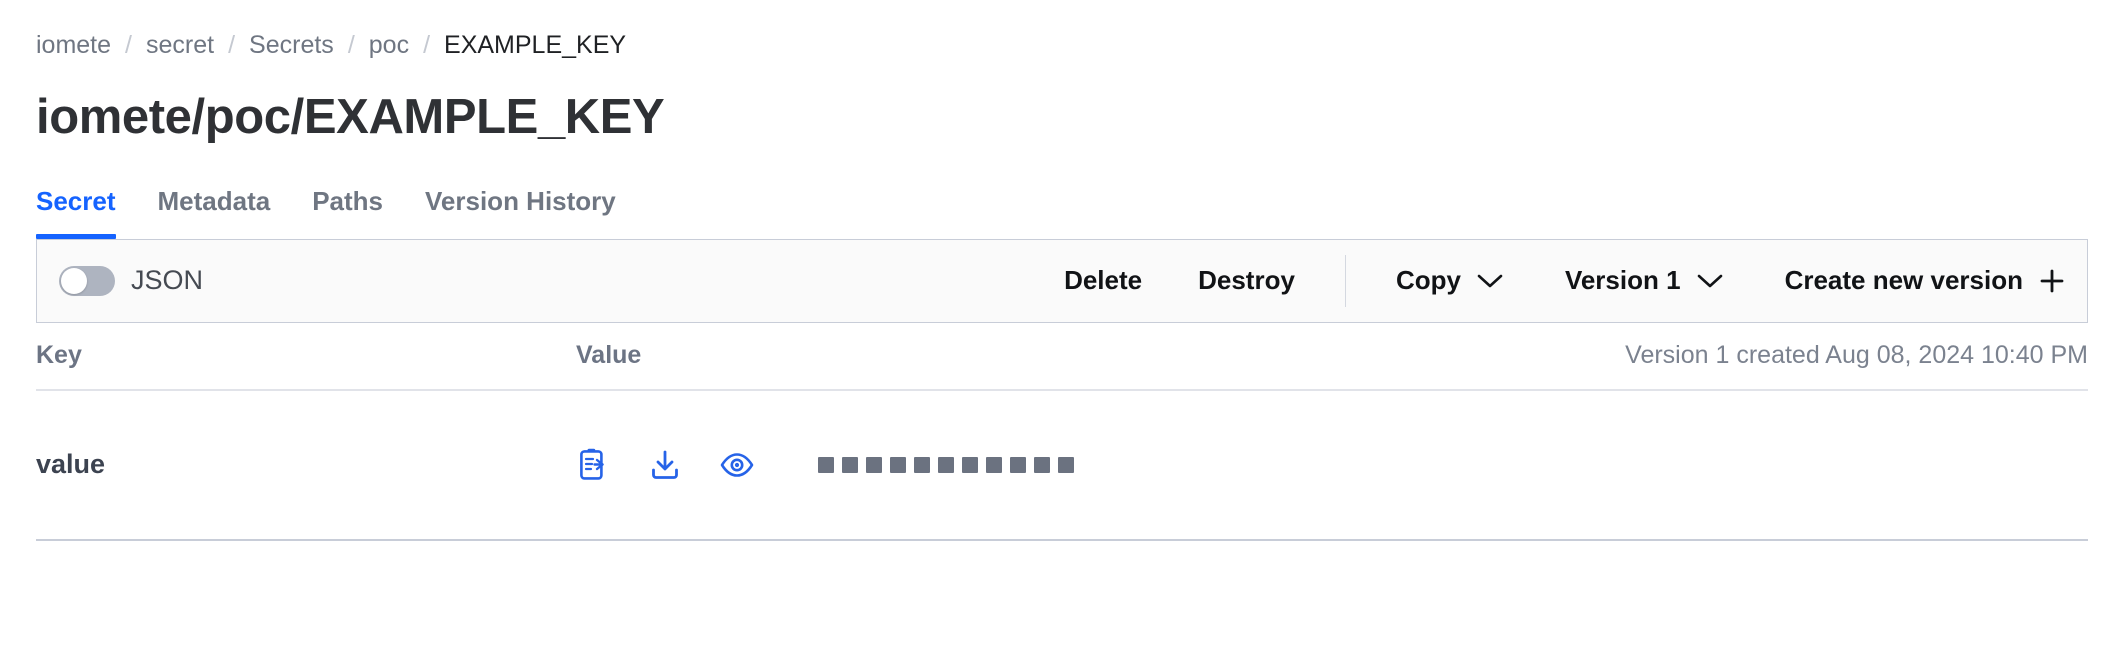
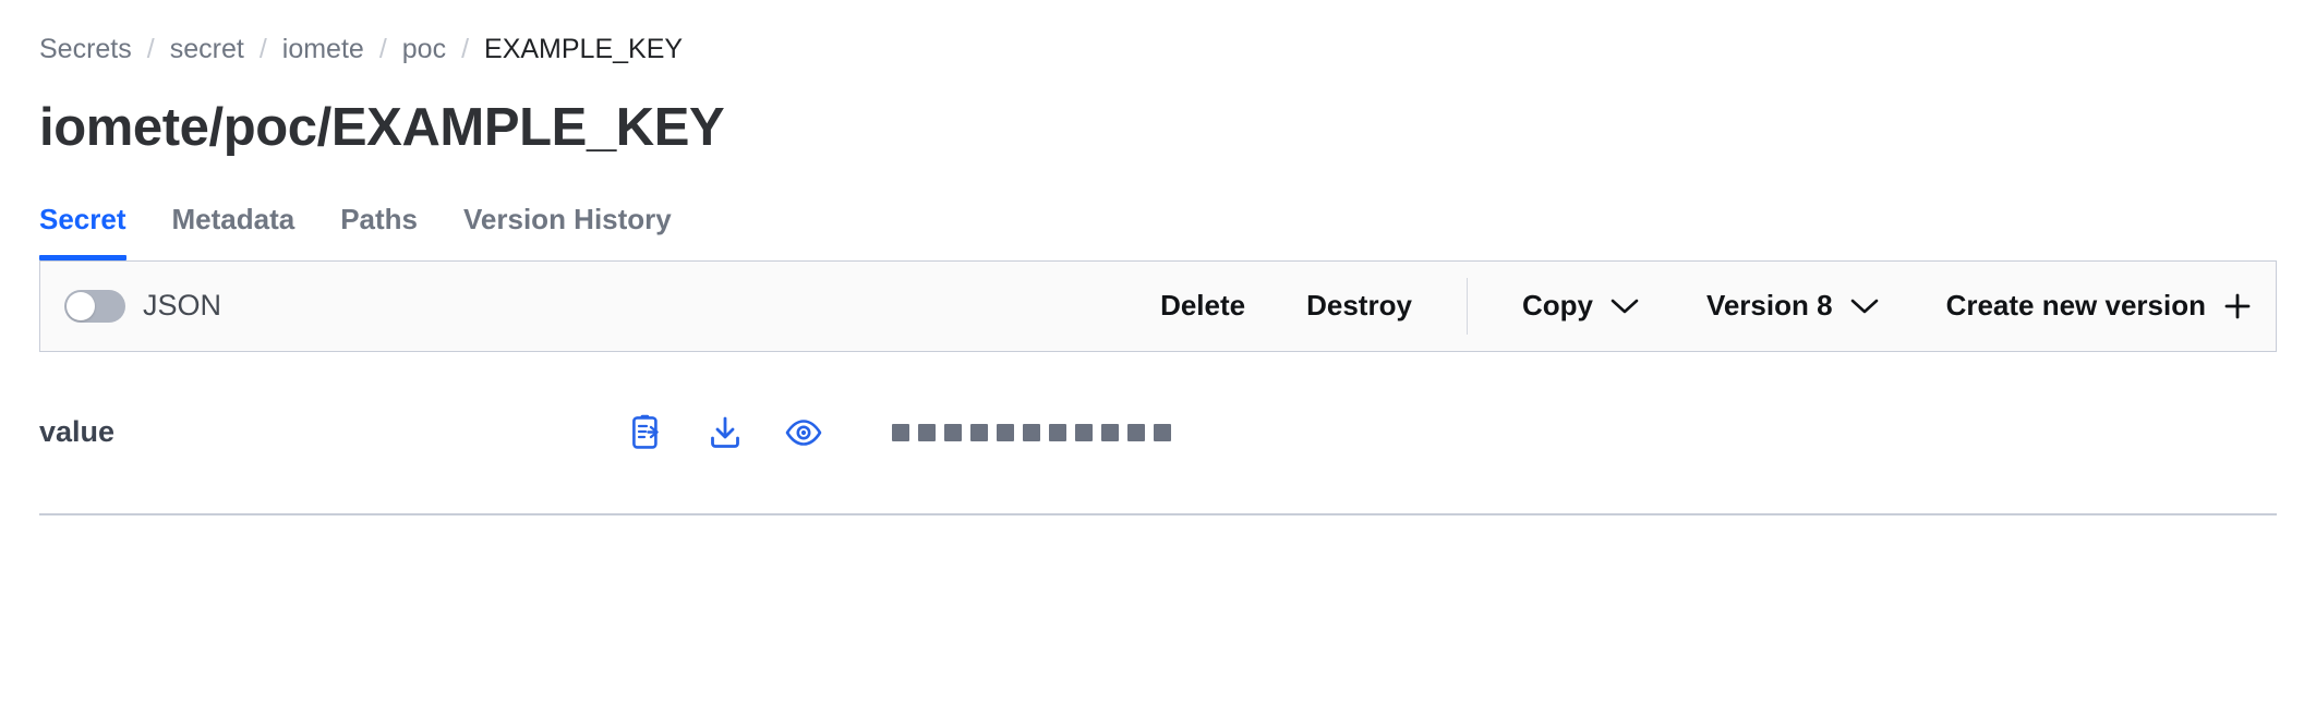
- iomete
+ Secrets
  /
  secret
  /
- Secrets
+ iomete
  /
  poc
  /
  EXAMPLE_KEY
  iomete/poc/EXAMPLE_KEY
  Secret
  Metadata
  Paths
  Version History
  JSON
  Delete
  Destroy
  Copy
- Version 1
+ Version 8
  Create new version
- Key
- Value
- Version 1 created Aug 08, 2024 10:40 PM
  value
